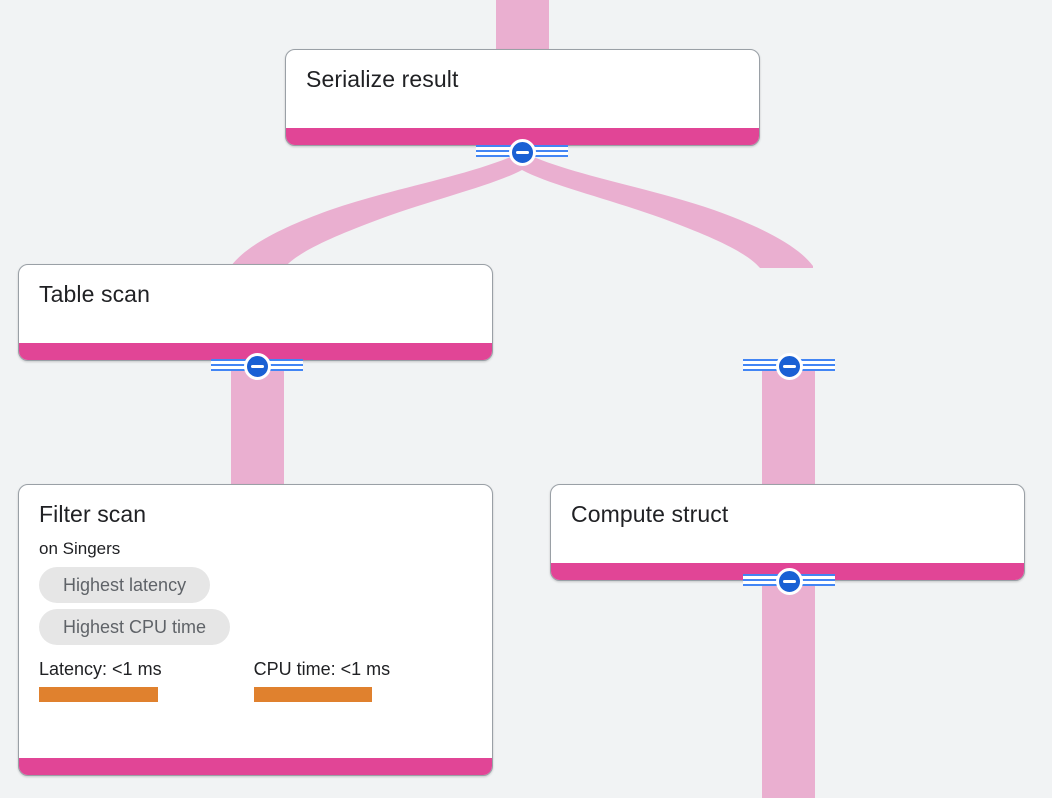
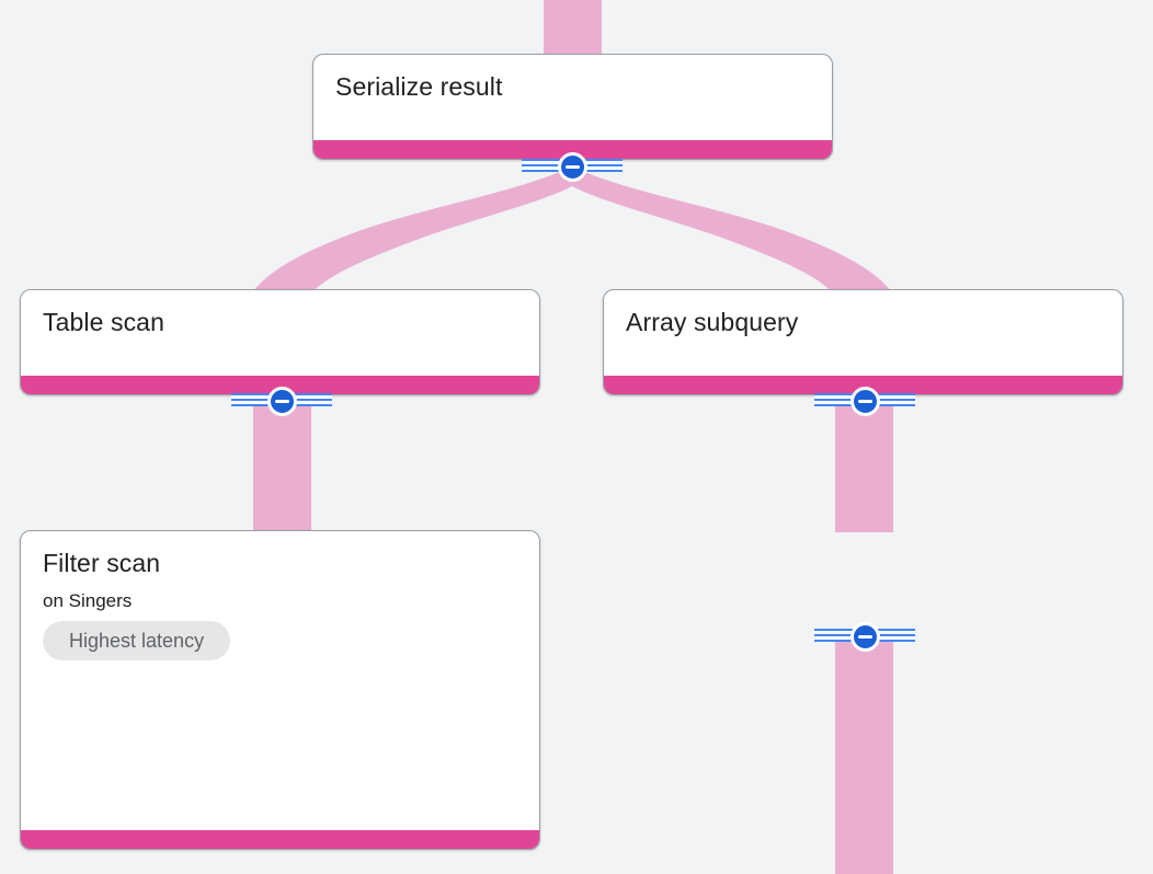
  Serialize result
  Table scan
+ Array subquery
  Filter scan
  on Singers
  Highest latency
- Highest CPU time
- Latency: <1 ms
- CPU time: <1 ms
- Compute struct
